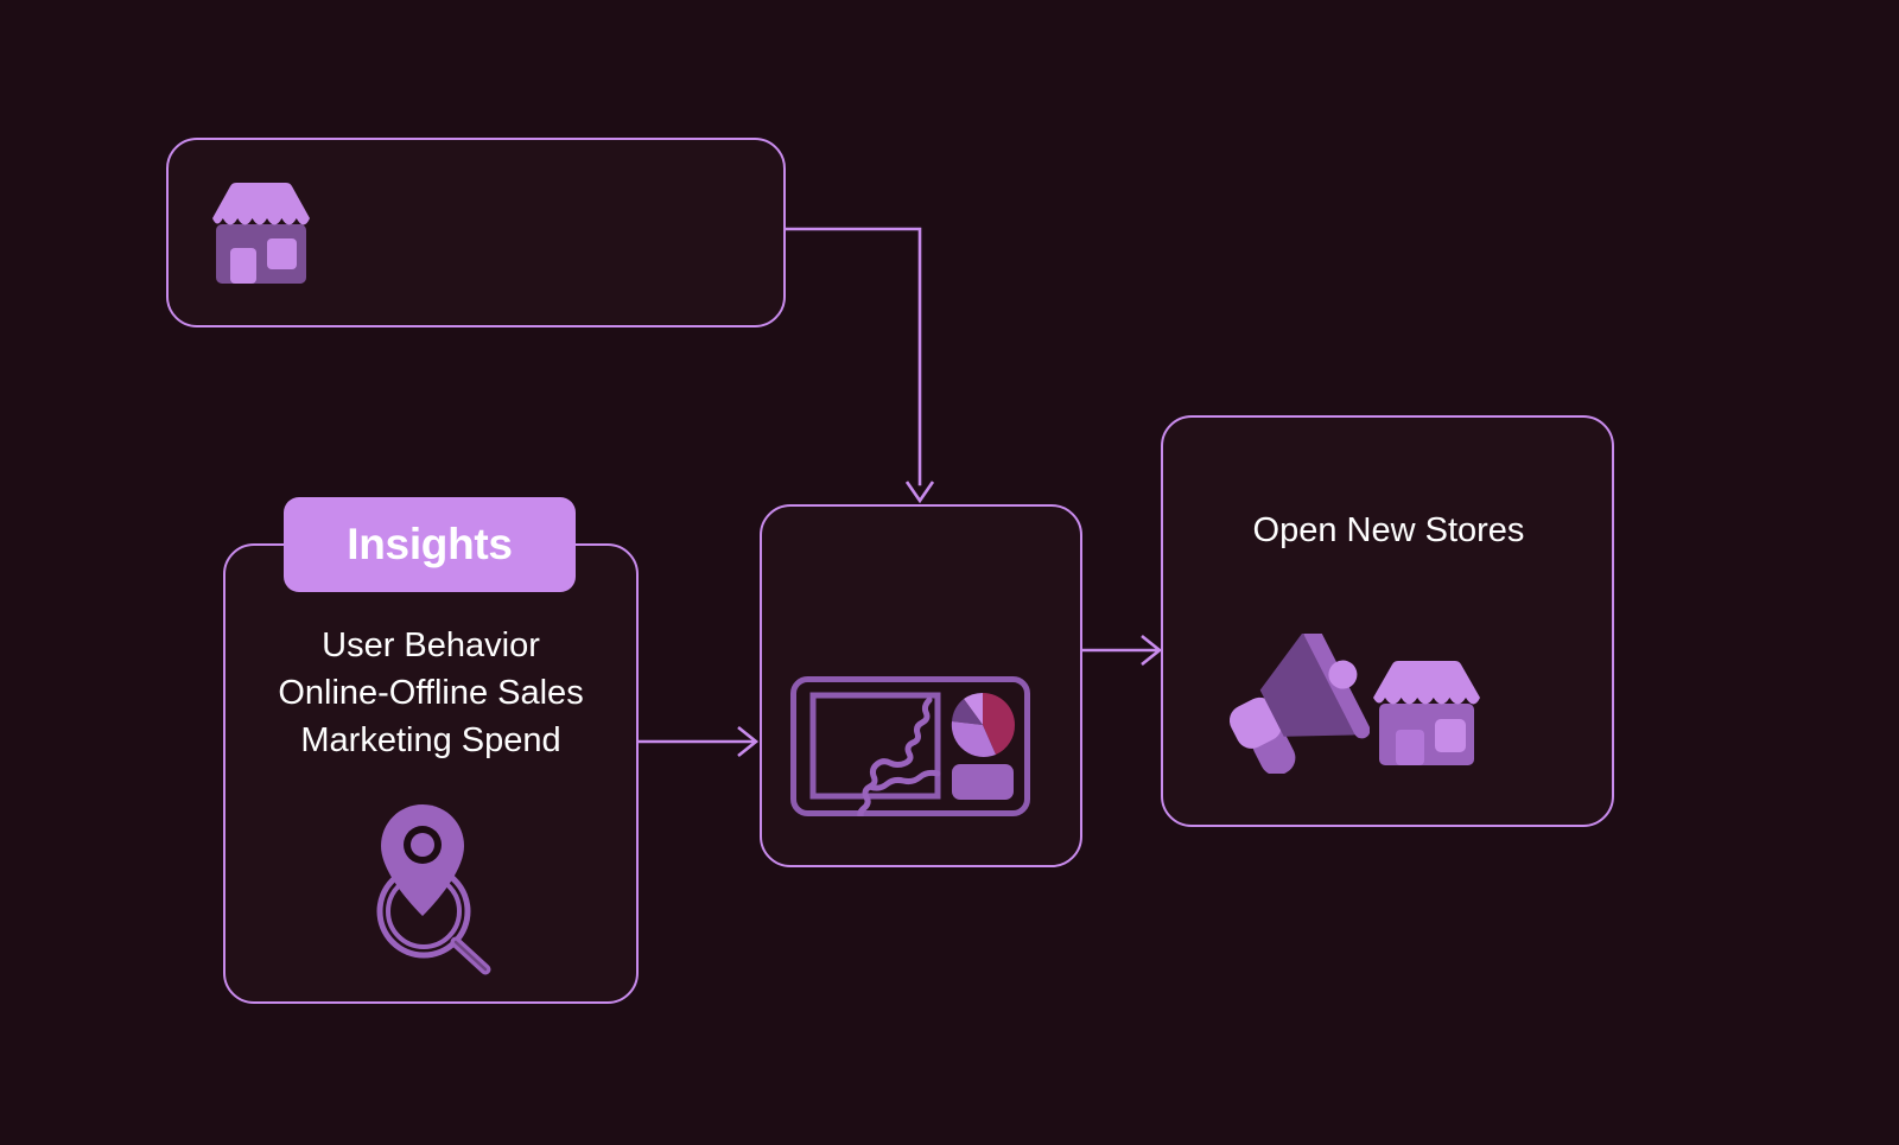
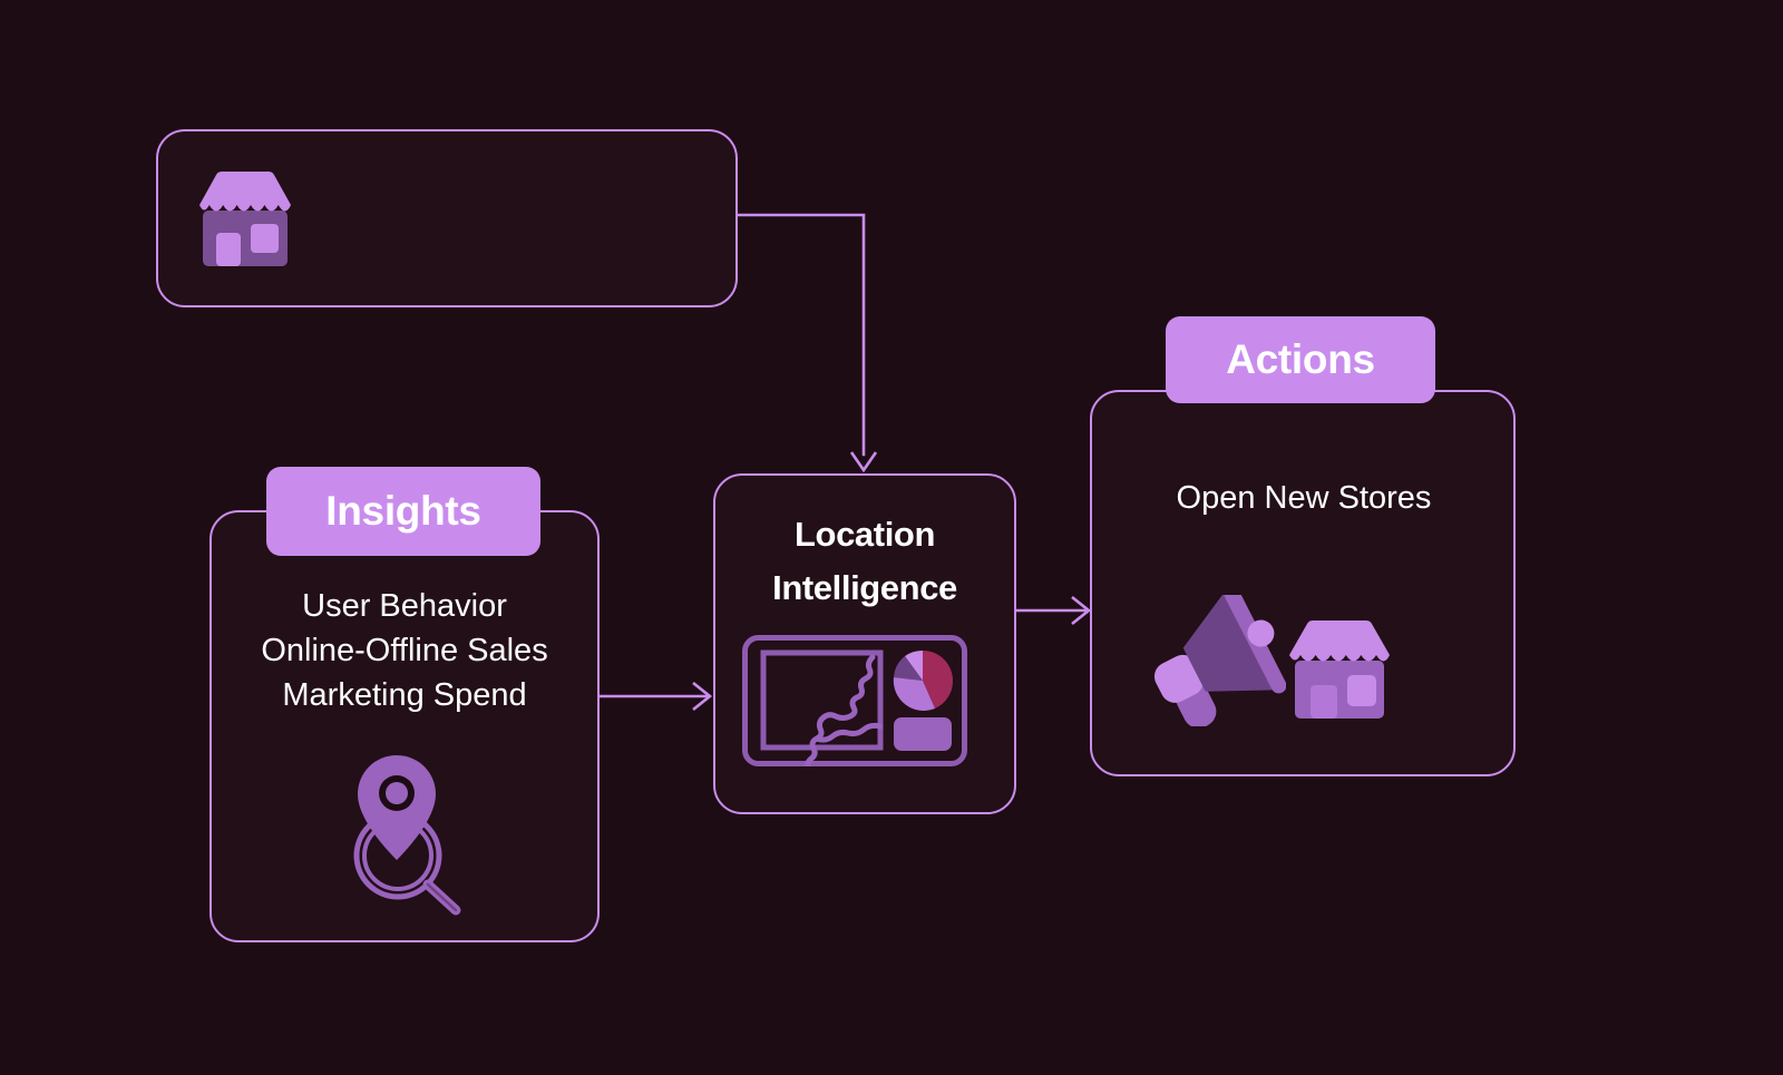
  Insights
  User Behavior
  Online-Offline Sales
  Marketing Spend
+ Location
+ Intelligence
+ Actions
  Open New Stores
